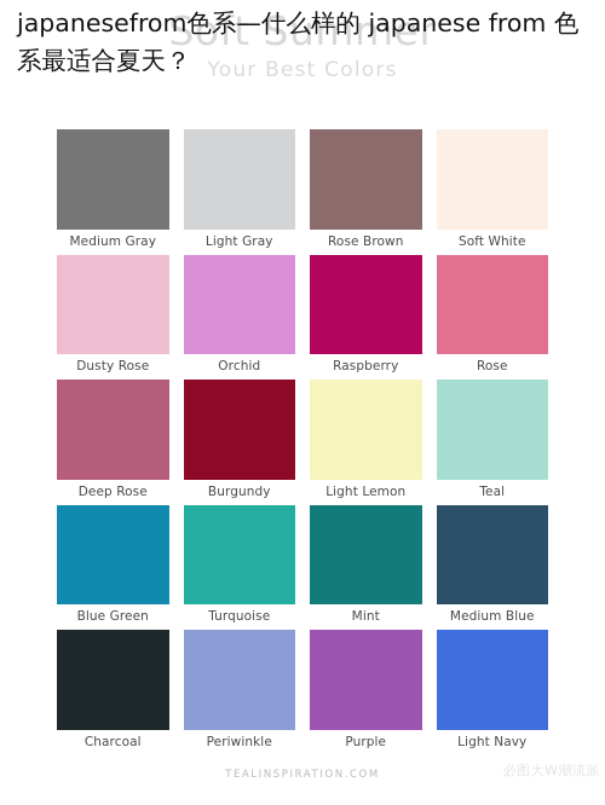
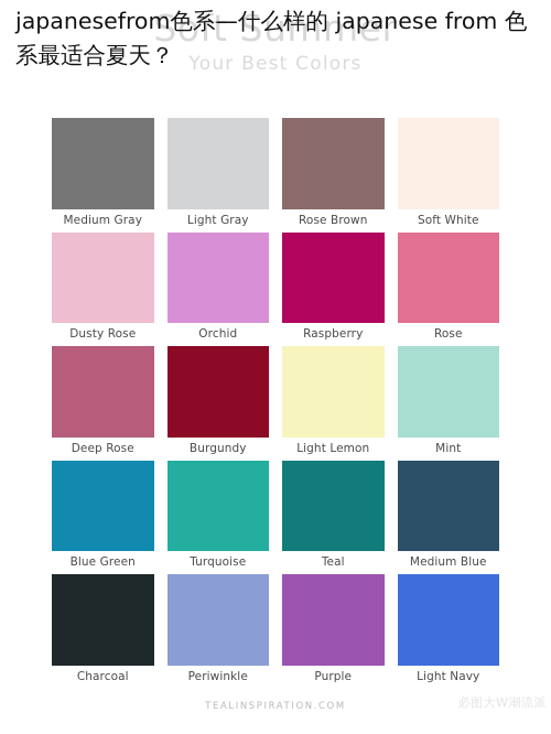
  Soft Summer
  Your Best Colors
  japanesefrom色系—什么样的 japanese from 色系最适合夏天？
  Medium Gray
  Light Gray
  Rose Brown
  Soft White
  Dusty Rose
  Orchid
  Raspberry
  Rose
  Deep Rose
  Burgundy
  Light Lemon
- Teal
+ Mint
  Blue Green
  Turquoise
- Mint
+ Teal
  Medium Blue
  Charcoal
  Periwinkle
  Purple
  Light Navy
  TEALINSPIRATION.COM
  必图大W潮流派
